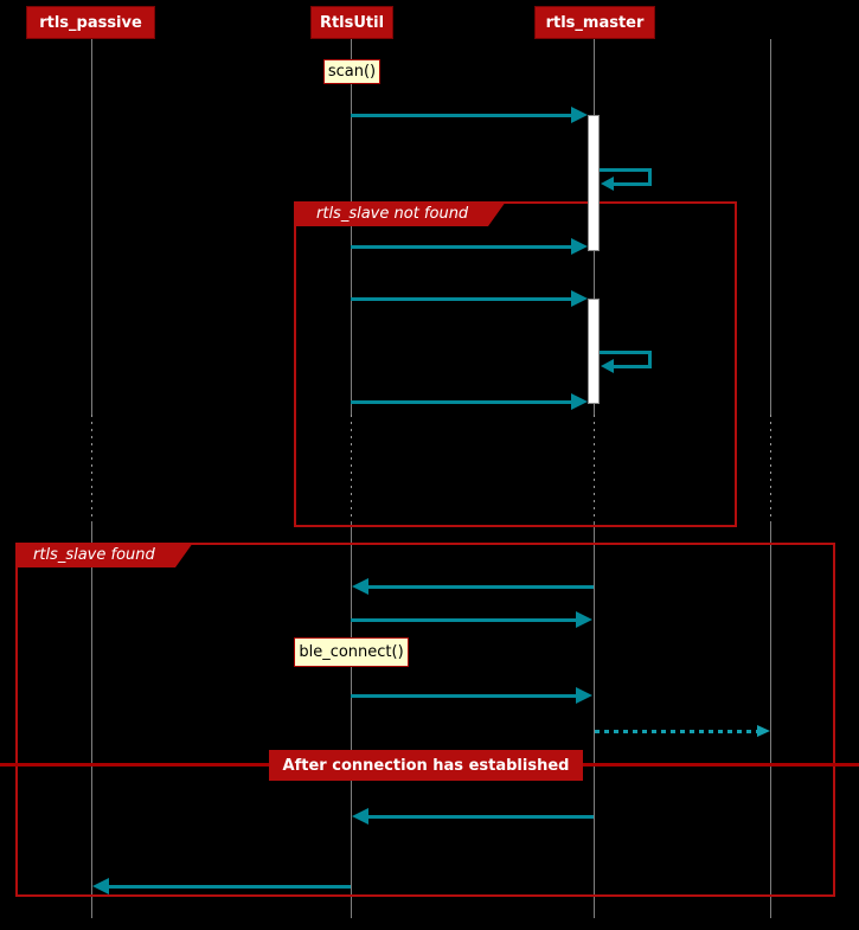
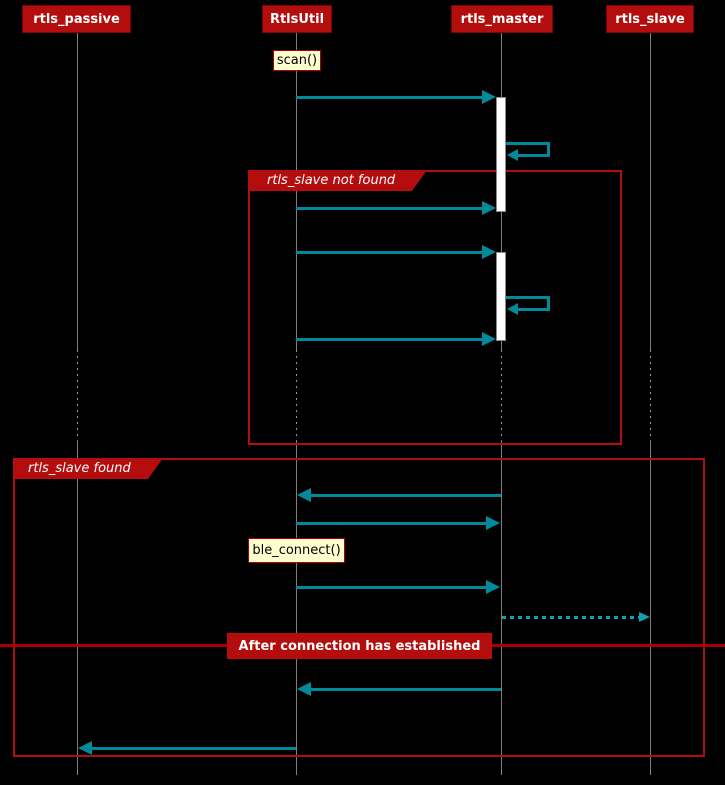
  rtls_passive
  RtlsUtil
  rtls_master
+ rtls_slave
  scan()
  rtls_slave not found
  rtls_slave found
  ble_connect()
  rtls_slave dashed (y 617) -->
  After connection has established
